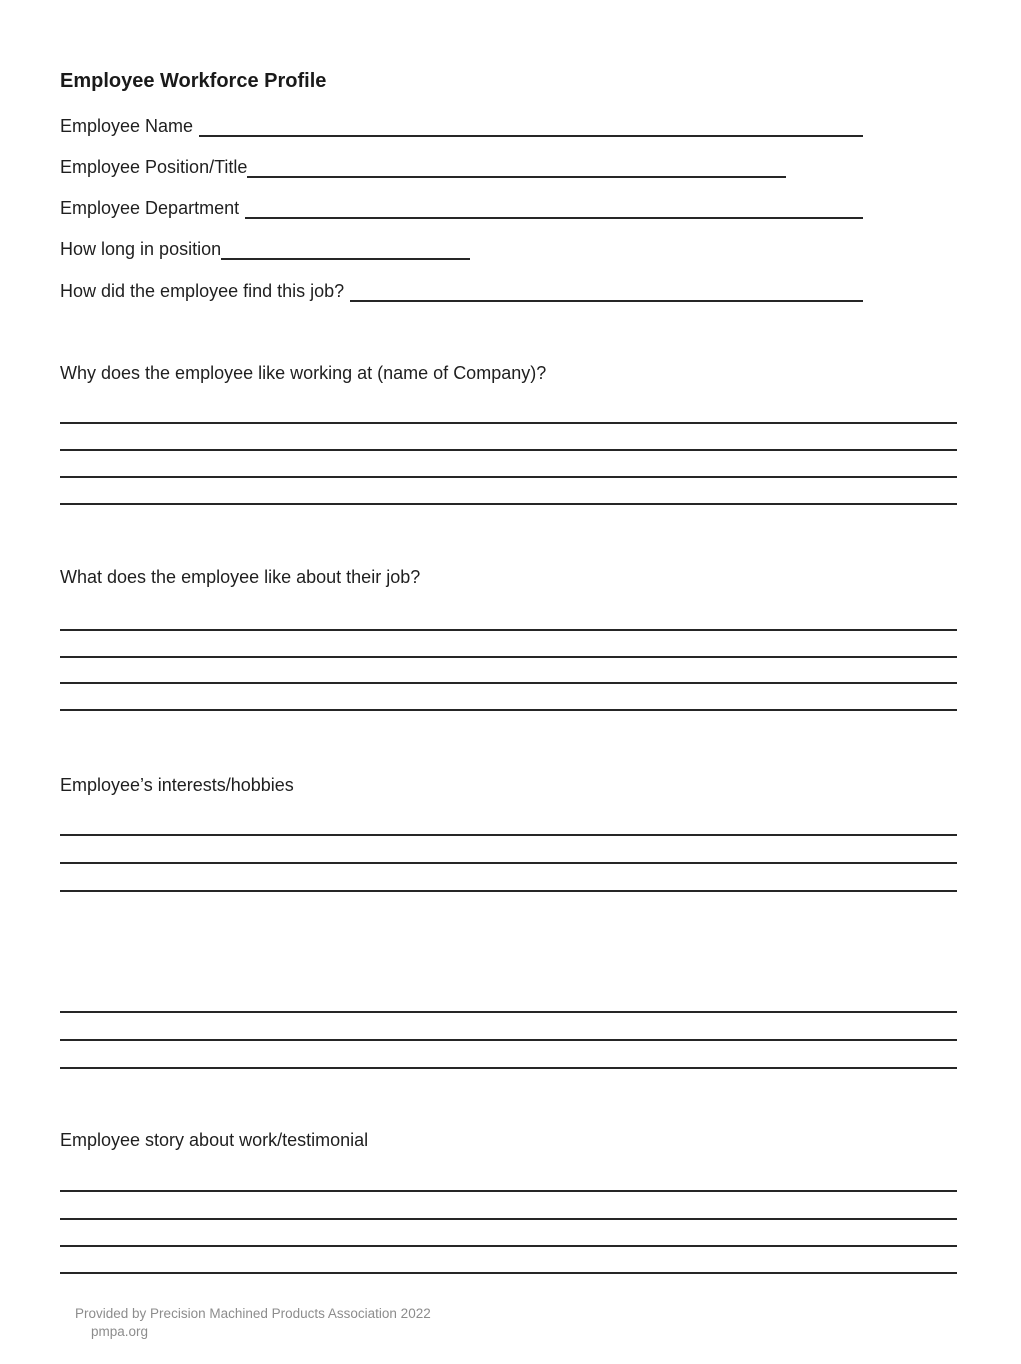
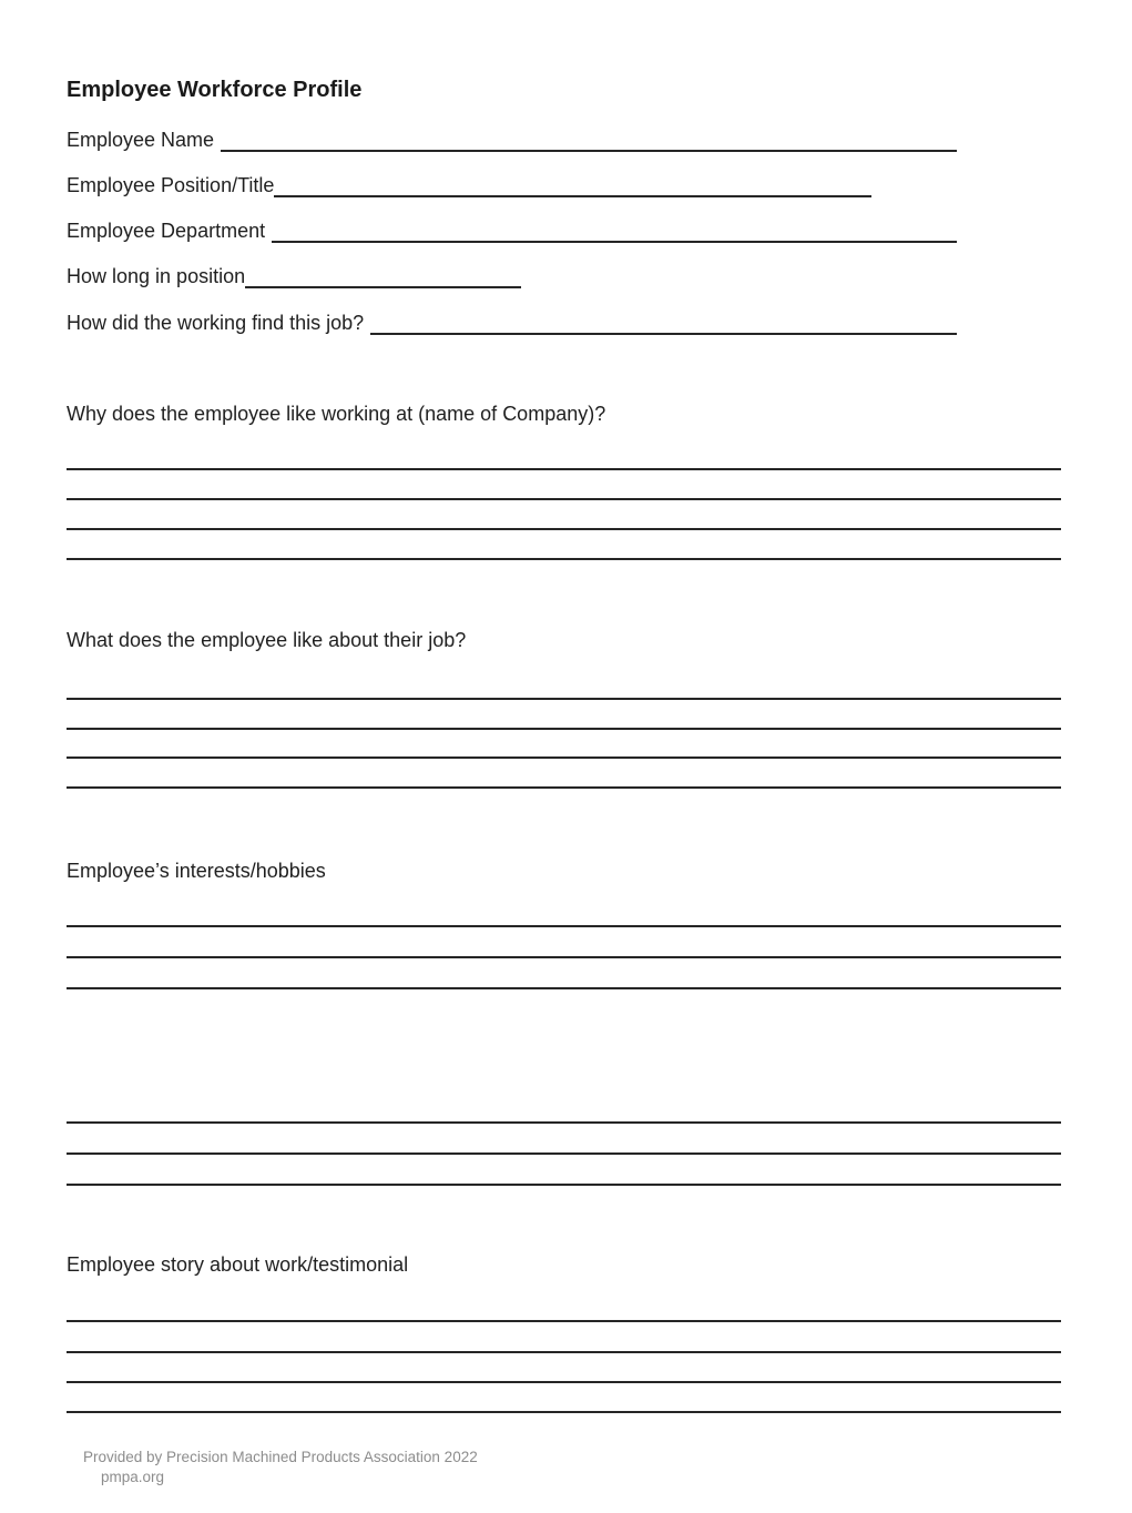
  Employee Workforce Profile
  Employee Name
  Employee Position/Title
  Employee Department
  How long in position
- How did the employee find this job?
+ How did the working find this job?
  Why does the employee like working at (name of Company)?
  What does the employee like about their job?
  Employee’s interests/hobbies
  Employee story about work/testimonial
  Provided by Precision Machined Products Association 2022 pmpa.org
